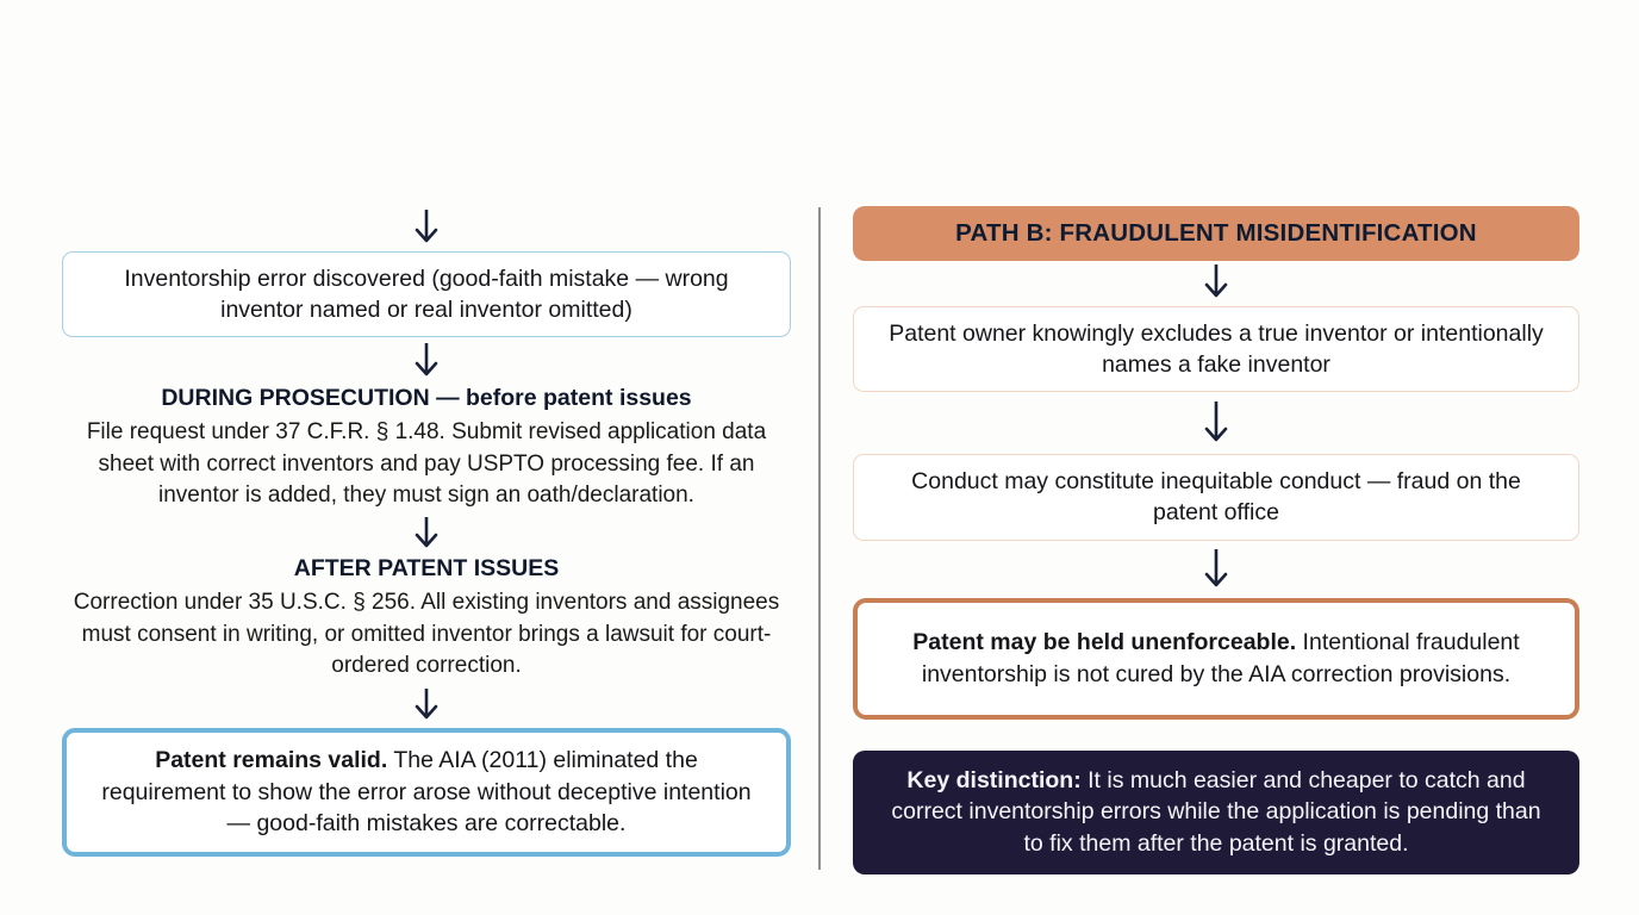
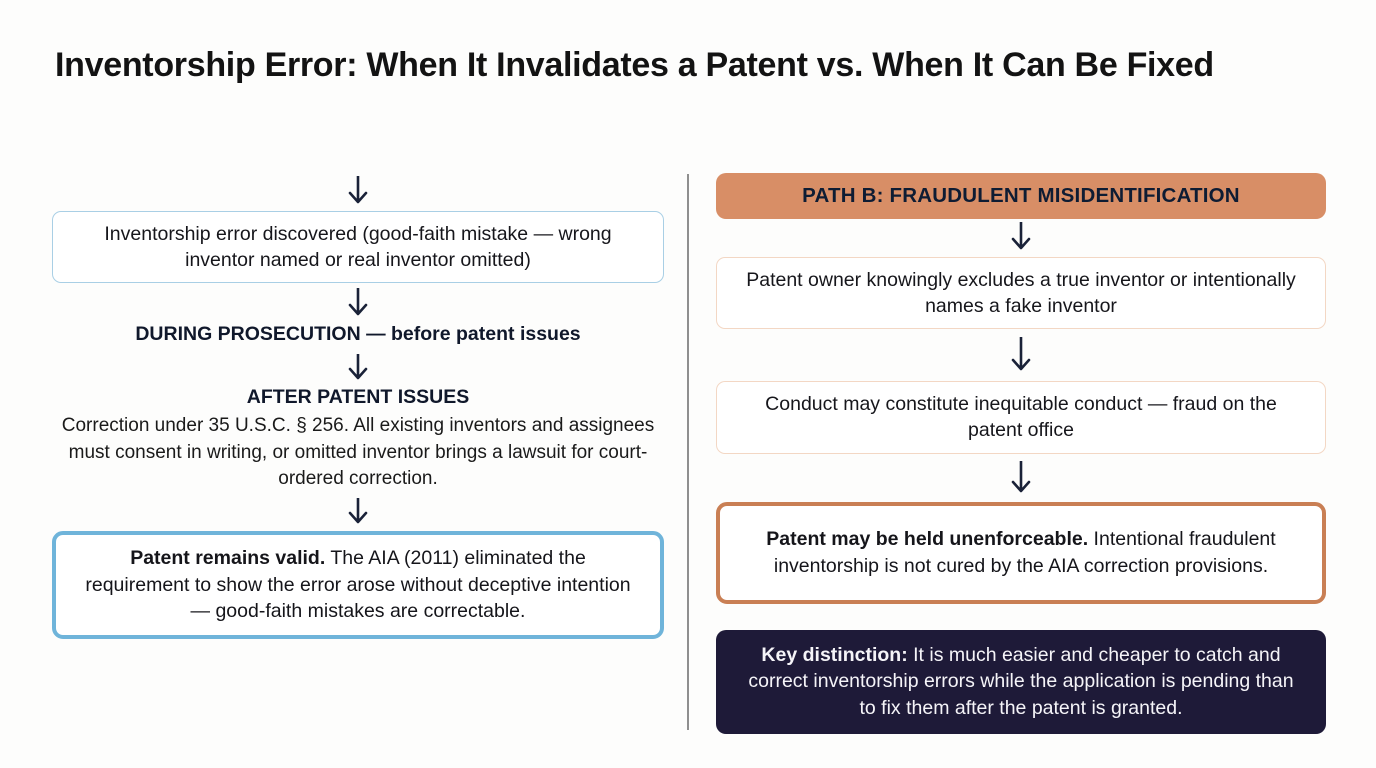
+ Inventorship Error: When It Invalidates a Patent vs. When It Can Be Fixed
  Inventorship error discovered (good-faith mistake — wrong inventor named or real inventor omitted)
  DURING PROSECUTION — before patent issues
- File request under 37 C.F.R. § 1.48. Submit revised application data sheet with correct inventors and pay USPTO processing fee. If an inventor is added, they must sign an oath/declaration.
  AFTER PATENT ISSUES
  Correction under 35 U.S.C. § 256. All existing inventors and assignees must consent in writing, or omitted inventor brings a lawsuit for court-ordered correction.
  Patent remains valid. The AIA (2011) eliminated the requirement to show the error arose without deceptive intention — good-faith mistakes are correctable.
  PATH B: FRAUDULENT MISIDENTIFICATION
  Patent owner knowingly excludes a true inventor or intentionally names a fake inventor
  Conduct may constitute inequitable conduct — fraud on the patent office
  Patent may be held unenforceable. Intentional fraudulent inventorship is not cured by the AIA correction provisions.
  Key distinction: It is much easier and cheaper to catch and correct inventorship errors while the application is pending than to fix them after the patent is granted.
